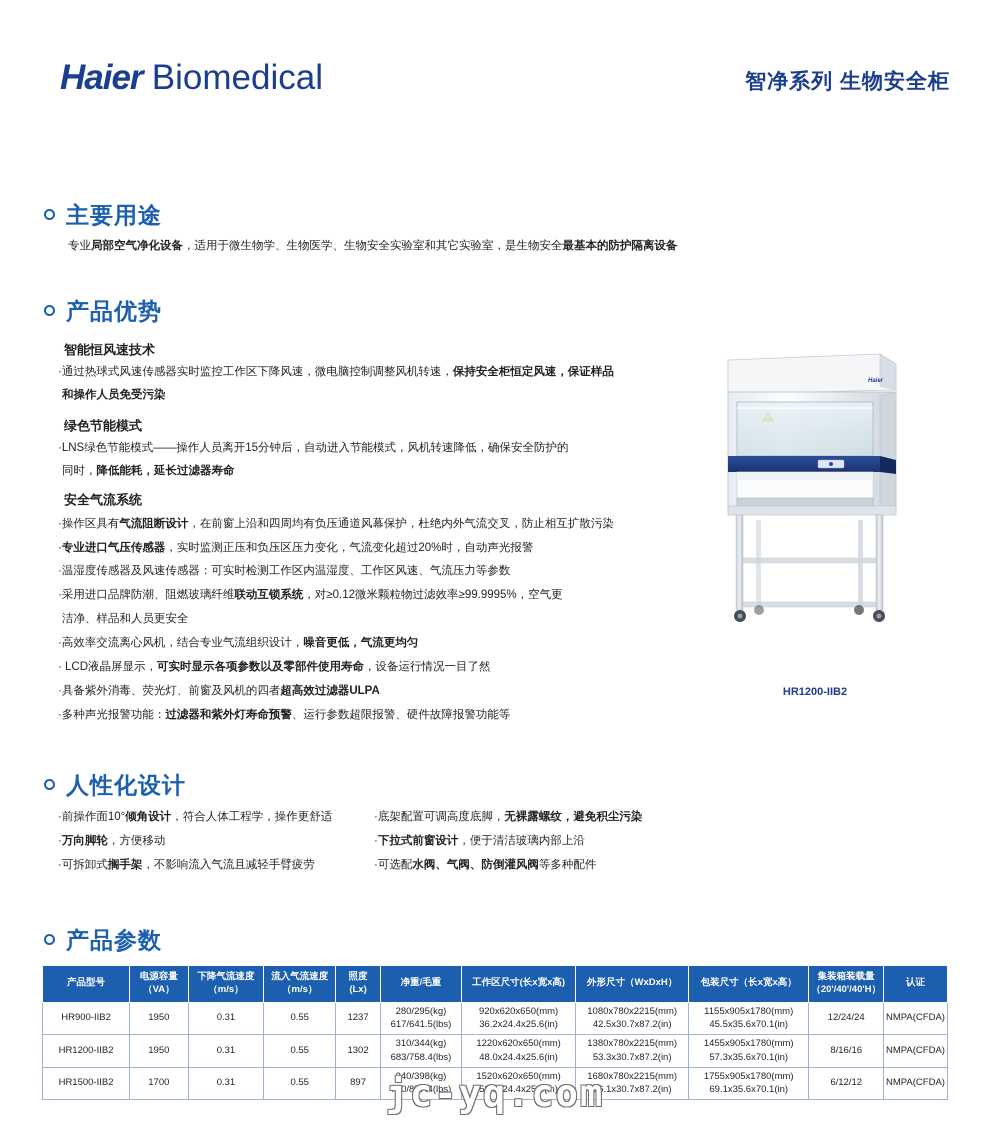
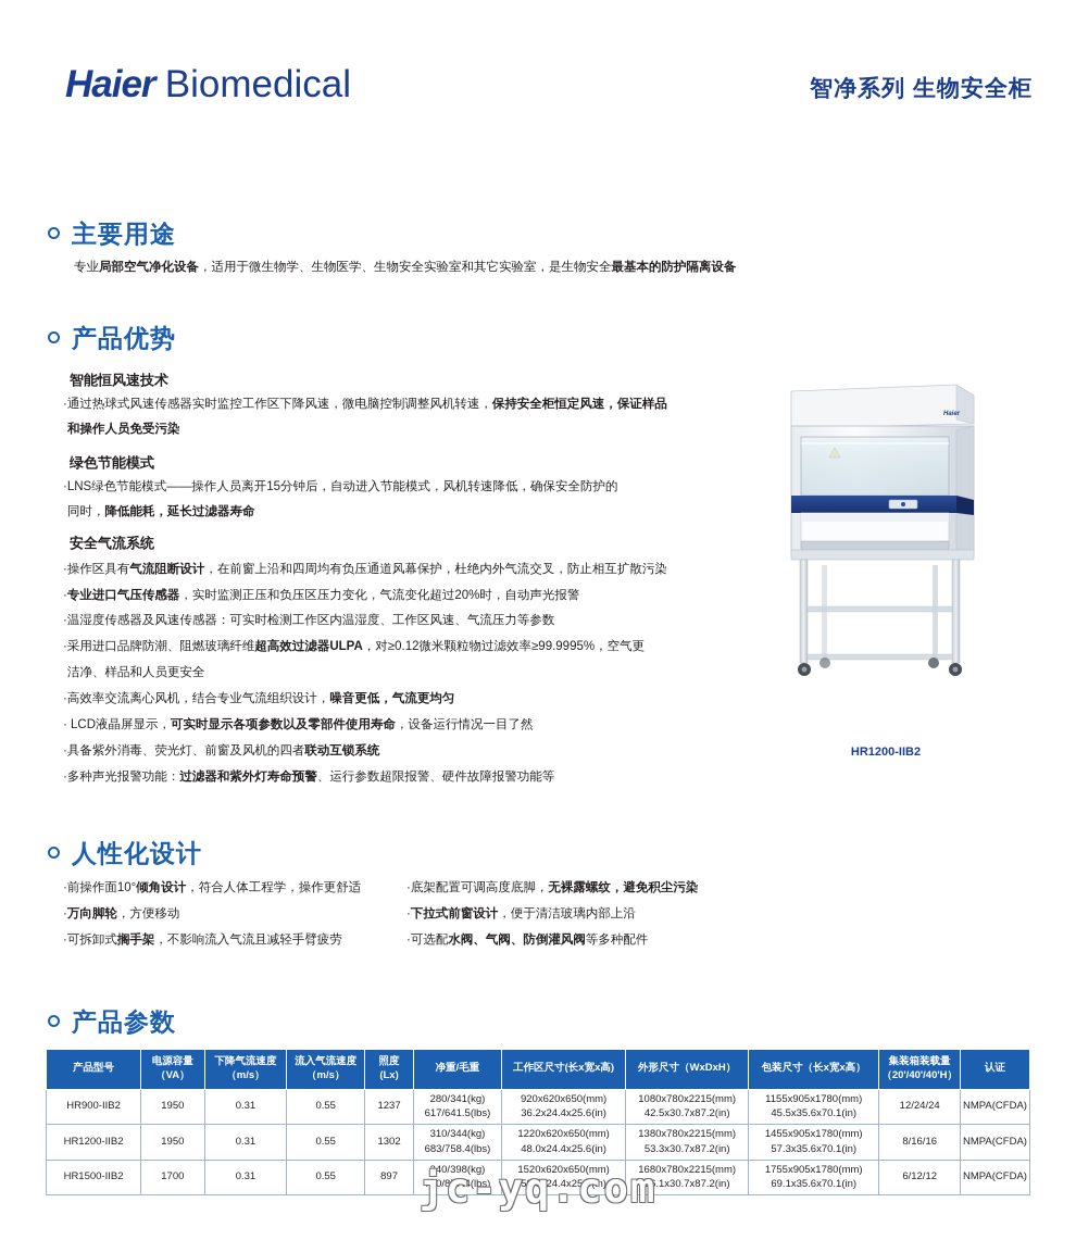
  Haier Biomedical
  智净系列 生物安全柜
  主要用途
  专业局部空气净化设备，适用于微生物学、生物医学、生物安全实验室和其它实验室，是生物安全最基本的防护隔离设备
  产品优势
  智能恒风速技术
  ·通过热球式风速传感器实时监控工作区下降风速，微电脑控制调整风机转速，保持安全柜恒定风速，保证样品
  和操作人员免受污染
  绿色节能模式
  ·LNS绿色节能模式——操作人员离开15分钟后，自动进入节能模式，风机转速降低，确保安全防护的
  同时，降低能耗，延长过滤器寿命
  安全气流系统
  ·操作区具有气流阻断设计，在前窗上沿和四周均有负压通道风幕保护，杜绝内外气流交叉，防止相互扩散污染
  ·专业进口气压传感器，实时监测正压和负压区压力变化，气流变化超过20%时，自动声光报警
  ·温湿度传感器及风速传感器：可实时检测工作区内温湿度、工作区风速、气流压力等参数
- ·采用进口品牌防潮、阻燃玻璃纤维联动互锁系统，对≥0.12微米颗粒物过滤效率≥99.9995%，空气更
+ ·采用进口品牌防潮、阻燃玻璃纤维超高效过滤器ULPA，对≥0.12微米颗粒物过滤效率≥99.9995%，空气更
  洁净、样品和人员更安全
  ·高效率交流离心风机，结合专业气流组织设计，噪音更低，气流更均匀
  · LCD液晶屏显示，可实时显示各项参数以及零部件使用寿命，设备运行情况一目了然
- ·具备紫外消毒、荧光灯、前窗及风机的四者超高效过滤器ULPA
+ ·具备紫外消毒、荧光灯、前窗及风机的四者联动互锁系统
  ·多种声光报警功能：过滤器和紫外灯寿命预警、运行参数超限报警、硬件故障报警功能等
  HR1200-IIB2
  人性化设计
  ·前操作面10°倾角设计，符合人体工程学，操作更舒适
  ·万向脚轮，方便移动
  ·可拆卸式搁手架，不影响流入气流且减轻手臂疲劳
  ·底架配置可调高度底脚，无裸露螺纹，避免积尘污染
  ·下拉式前窗设计，便于清洁玻璃内部上沿
  ·可选配水阀、气阀、防倒灌风阀等多种配件
  产品参数
  产品型号	电源容量 （VA）	下降气流速度 （m/s）	流入气流速度 （m/s）	照度 (Lx)	净重/毛重	工作区尺寸(长x宽x高)	外形尺寸（WxDxH）	包装尺寸（长x宽x高）	集装箱装载量 （20'/40'/40'H）	认证
- HR900-IIB2	1950	0.31	0.55	1237	280/295(kg)617/641.5(lbs)	920x620x650(mm)36.2x24.4x25.6(in)	1080x780x2215(mm)42.5x30.7x87.2(in)	1155x905x1780(mm)45.5x35.6x70.1(in)	12/24/24	NMPA(CFDA)
+ HR900-IIB2	1950	0.31	0.55	1237	280/341(kg)617/641.5(lbs)	920x620x650(mm)36.2x24.4x25.6(in)	1080x780x2215(mm)42.5x30.7x87.2(in)	1155x905x1780(mm)45.5x35.6x70.1(in)	12/24/24	NMPA(CFDA)
  HR1200-IIB2	1950	0.31	0.55	1302	310/344(kg)683/758.4(lbs)	1220x620x650(mm)48.0x24.4x25.6(in)	1380x780x2215(mm)53.3x30.7x87.2(in)	1455x905x1780(mm)57.3x35.6x70.1(in)	8/16/16	NMPA(CFDA)
  HR1500-IIB2	1700	0.31	0.55	897	340/398(kg)750/877.4(lbs)	1520x620x650(mm)59.9x24.4x25.6(in)	1680x780x2215(mm)66.1x30.7x87.2(in)	1755x905x1780(mm)69.1x35.6x70.1(in)	6/12/12	NMPA(CFDA)
  jc-yq.com
